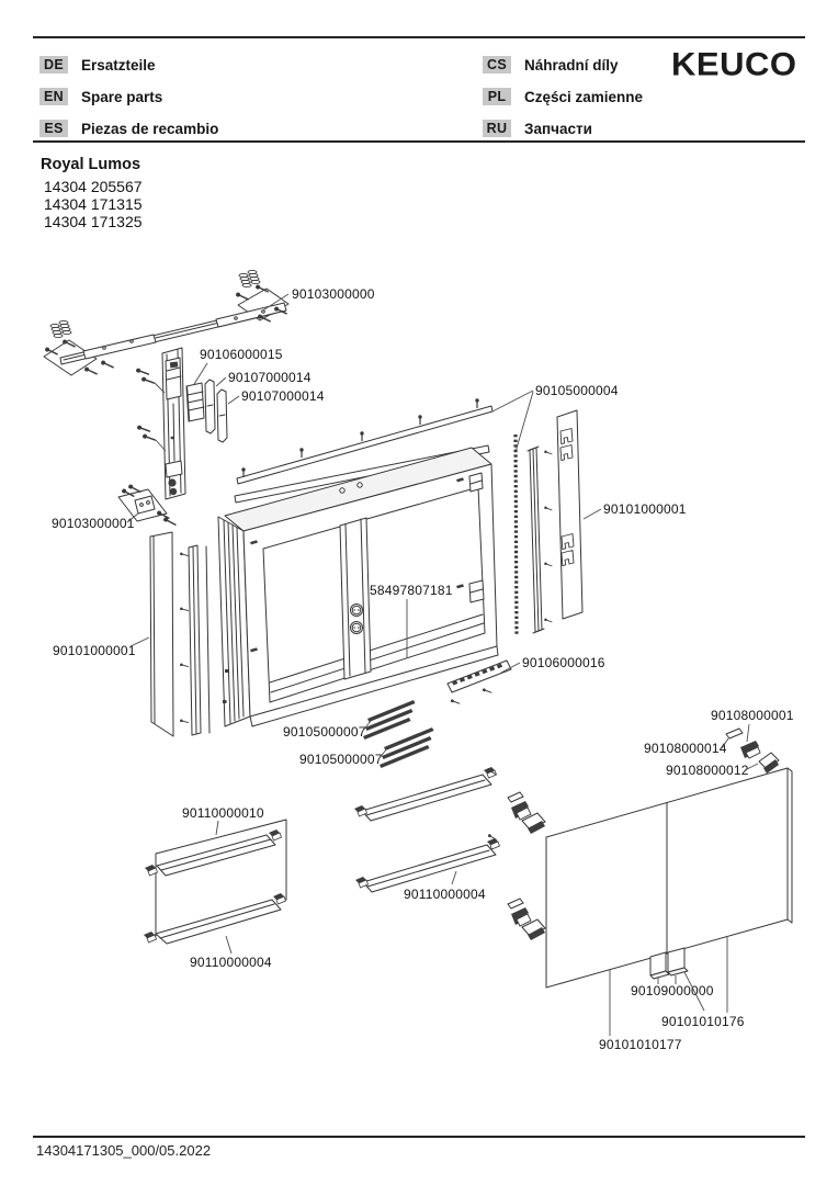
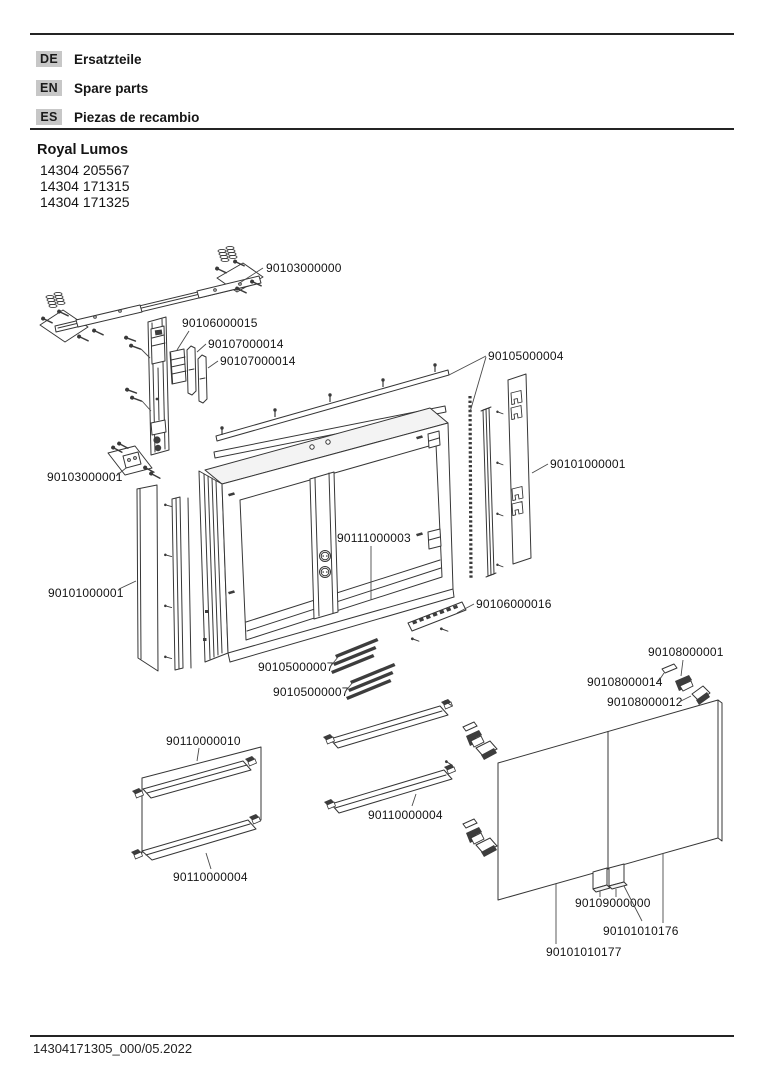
  DE
  Ersatzteile
  EN
  Spare parts
  ES
  Piezas de recambio
- CS
- Náhradní díly
- PL
- Części zamienne
- RU
- Запчасти
- KEUCO
  Royal Lumos
  14304 205567
  14304 171315
  14304 171325
  90103000000
  90106000015
  90107000014
  90107000014
  90105000004
  90101000001
  90101000001
  90103000001
- 58497807181
+ 90111000003
  90106000016
  9010500000
  9010500000
  90110000010
  90110000004
  90110000004
  90108000001
  90108000014
  9010800001
  90109000000
  90101010176
  90101010177
  14304171305_000/05.2022
